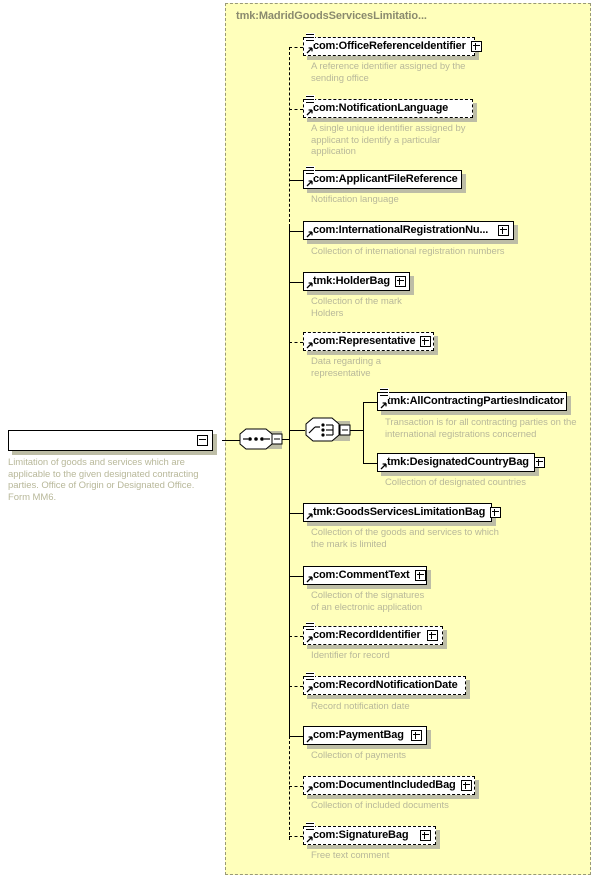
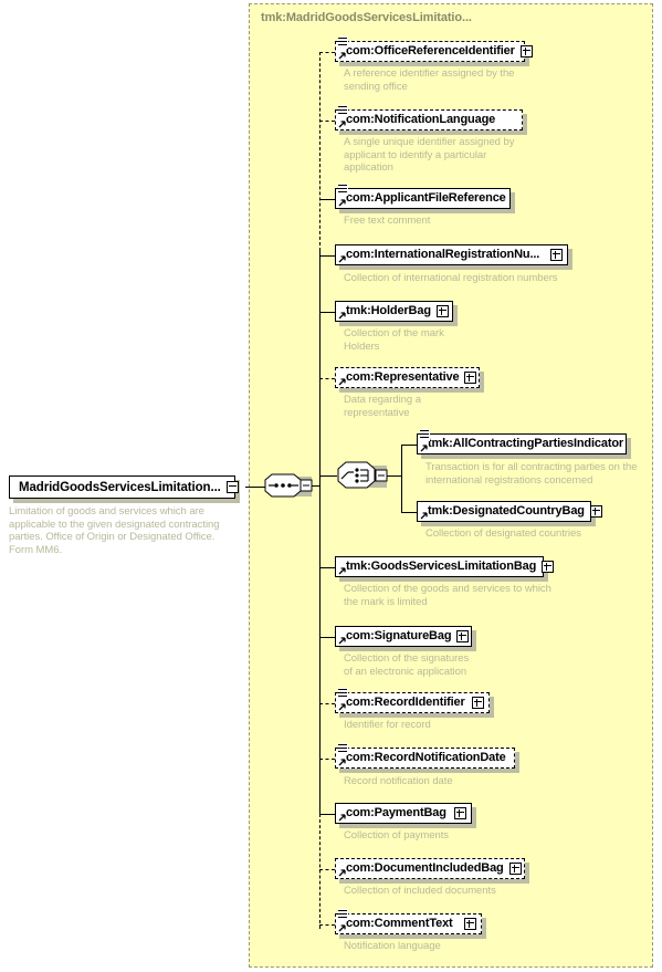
  tmk:MadridGoodsServicesLimitatio...
+ MadridGoodsServicesLimitation...
  Limitation of goods and services which are applicable to the given designated contracting parties. Office of Origin or Designated Office. Form MM6.
  com:OfficeReferenceIdentifier
  A reference identifier assigned by the
  sending office
  com:NotificationLanguage
  A single unique identifier assigned by
  applicant to identify a particular
  application
  com:ApplicantFileReference
- Notification language
+ Free text comment
  com:InternationalRegistrationNu...
  Collection of international registration numbers
  tmk:HolderBag
  Collection of the mark
  Holders
  com:Representative
  Data regarding a
  representative
  tmk:GoodsServicesLimitationBag
  Collection of the goods and services to which
  the mark is limited
- com:CommentText
+ com:SignatureBag
  Collection of the signatures
  of an electronic application
  com:RecordIdentifier
  Identifier for record
  com:RecordNotificationDate
  Record notification date
  com:PaymentBag
  Collection of payments
  com:DocumentIncludedBag
  Collection of included documents
- com:SignatureBag
+ com:CommentText
- Free text comment
+ Notification language
  tmk:AllContractingPartiesIndicator
  Transaction is for all contracting parties on the
  international registrations concerned
  tmk:DesignatedCountryBag
  Collection of designated countries
